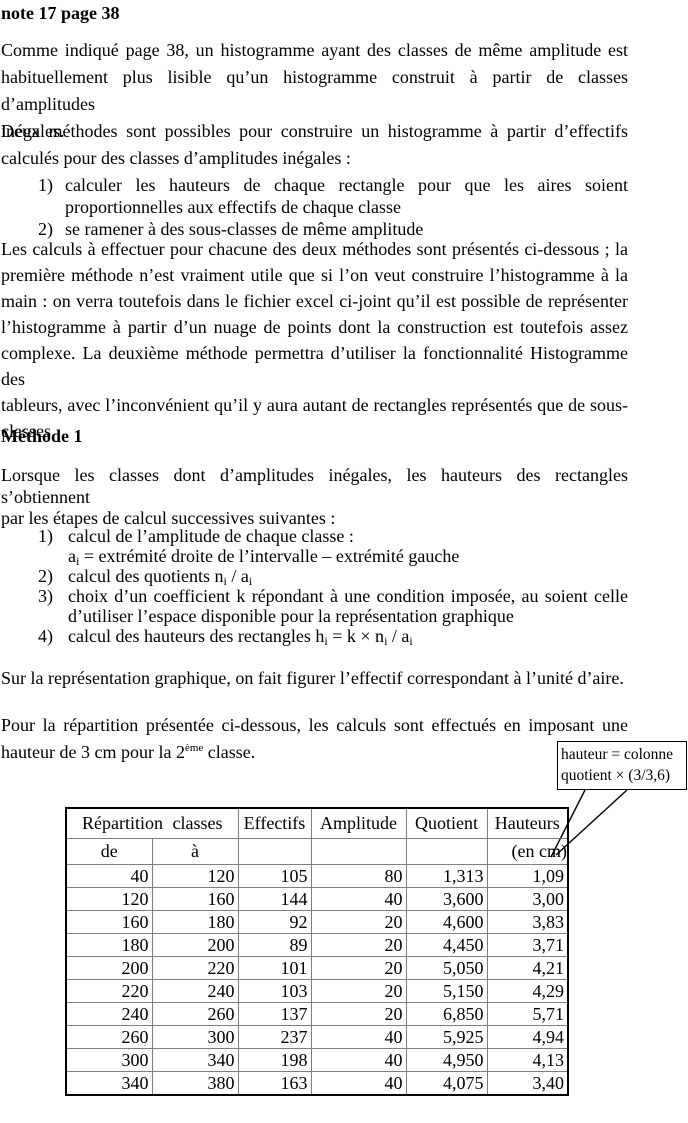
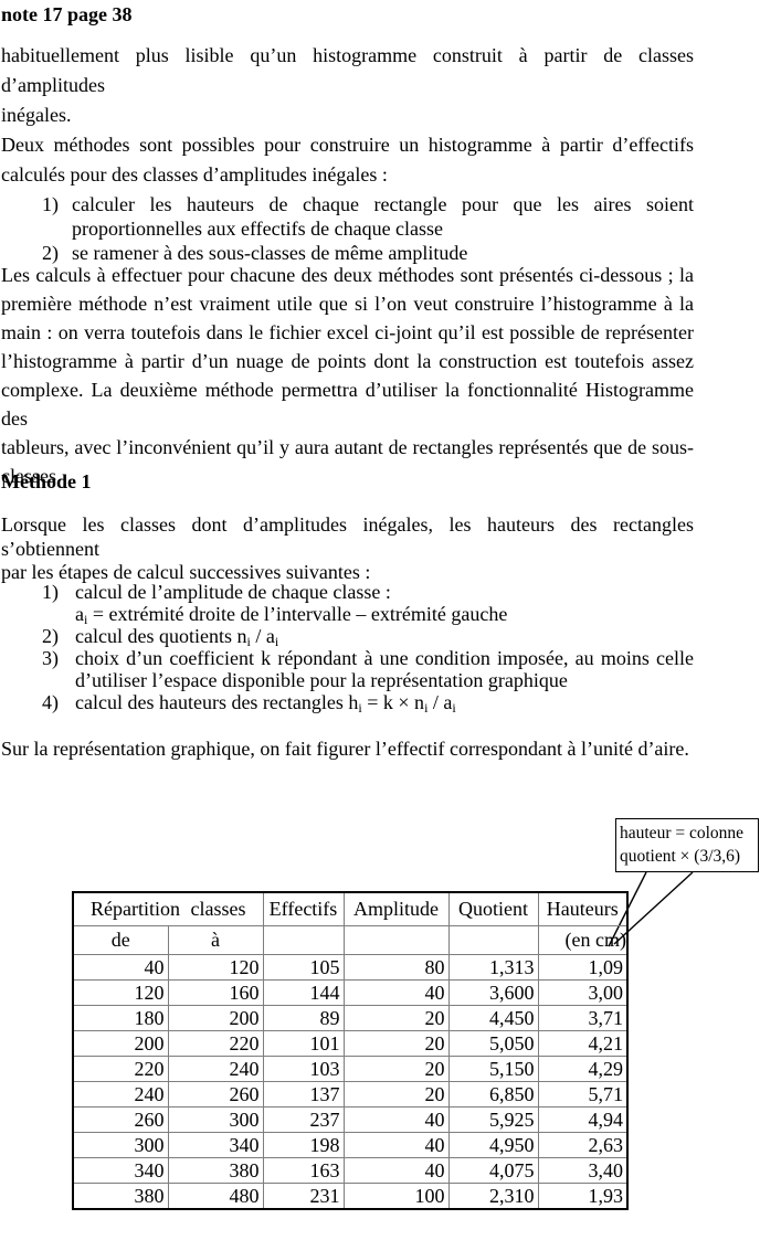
  note 17 page 38
- Comme indiqué page 38, un histogramme ayant des classes de même amplitude est
  habituellement plus lisible qu’un histogramme construit à partir de classes d’amplitudes
  inégales.
  Deux méthodes sont possibles pour construire un histogramme à partir d’effectifs
  calculés pour des classes d’amplitudes inégales :
  1)
  calculer les hauteurs de chaque rectangle pour que les aires soient
  proportionnelles aux effectifs de chaque classe
  2)
  se ramener à des sous-classes de même amplitude
  Les calculs à effectuer pour chacune des deux méthodes sont présentés ci-dessous ; la
  première méthode n’est vraiment utile que si l’on veut construire l’histogramme à la
  main : on verra toutefois dans le fichier excel ci-joint qu’il est possible de représenter
  l’histogramme à partir d’un nuage de points dont la construction est toutefois assez
  complexe. La deuxième méthode permettra d’utiliser la fonctionnalité Histogramme des
  tableurs, avec l’inconvénient qu’il y aura autant de rectangles représentés que de sous-
  classes.
  Méthode 1
  Lorsque les classes dont d’amplitudes inégales, les hauteurs des rectangles s’obtiennent
  par les étapes de calcul successives suivantes :
  1)
  calcul de l’amplitude de chaque classe :
  ai = extrémité droite de l’intervalle – extrémité gauche
  2)
  calcul des quotients ni / ai
  3)
- choix d’un coefficient k répondant à une condition imposée, au soient celle
+ choix d’un coefficient k répondant à une condition imposée, au moins celle
  d’utiliser l’espace disponible pour la représentation graphique
  4)
  calcul des hauteurs des rectangles hi = k × ni / ai
  Sur la représentation graphique, on fait figurer l’effectif correspondant à l’unité d’aire.
- Pour la répartition présentée ci-dessous, les calculs sont effectués en imposant une
- hauteur de 3 cm pour la 2ème classe.
  hauteur = colonne
  quotient × (3/3,6)
  Répartition classes	Effectifs	Amplitude	Quotient	Hauteurs
  de	à				(en cm)
  40	120	105	80	1,313	1,09
  120	160	144	40	3,600	3,00
- 160	180	92	20	4,600	3,83
  180	200	89	20	4,450	3,71
  200	220	101	20	5,050	4,21
  220	240	103	20	5,150	4,29
  240	260	137	20	6,850	5,71
  260	300	237	40	5,925	4,94
- 300	340	198	40	4,950	4,13
+ 300	340	198	40	4,950	2,63
  340	380	163	40	4,075	3,40
+ 380	480	231	100	2,310	1,93
